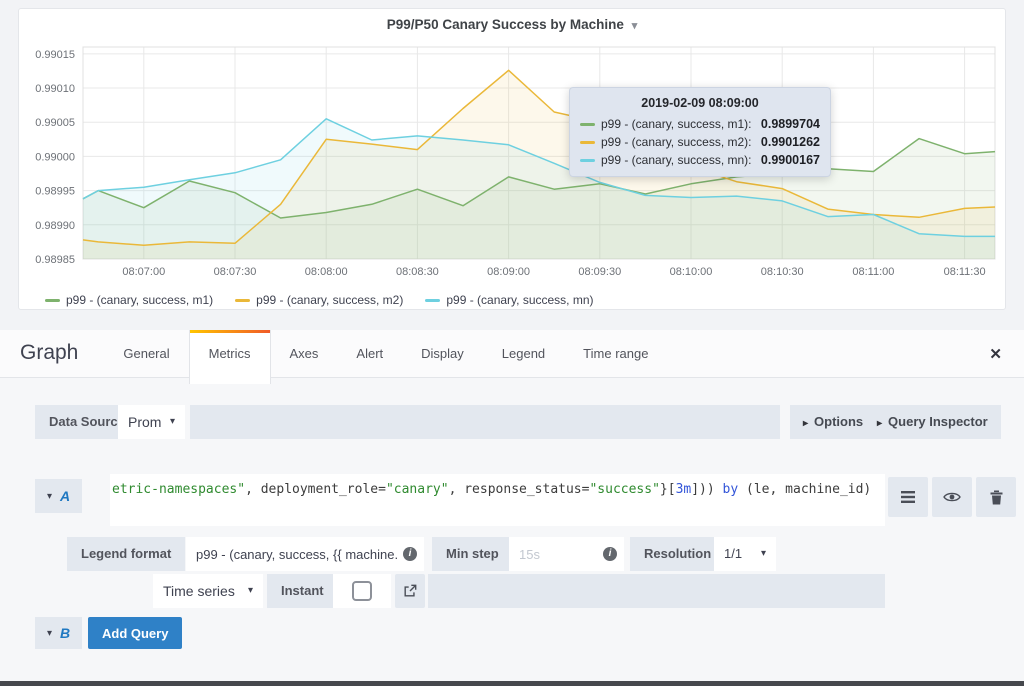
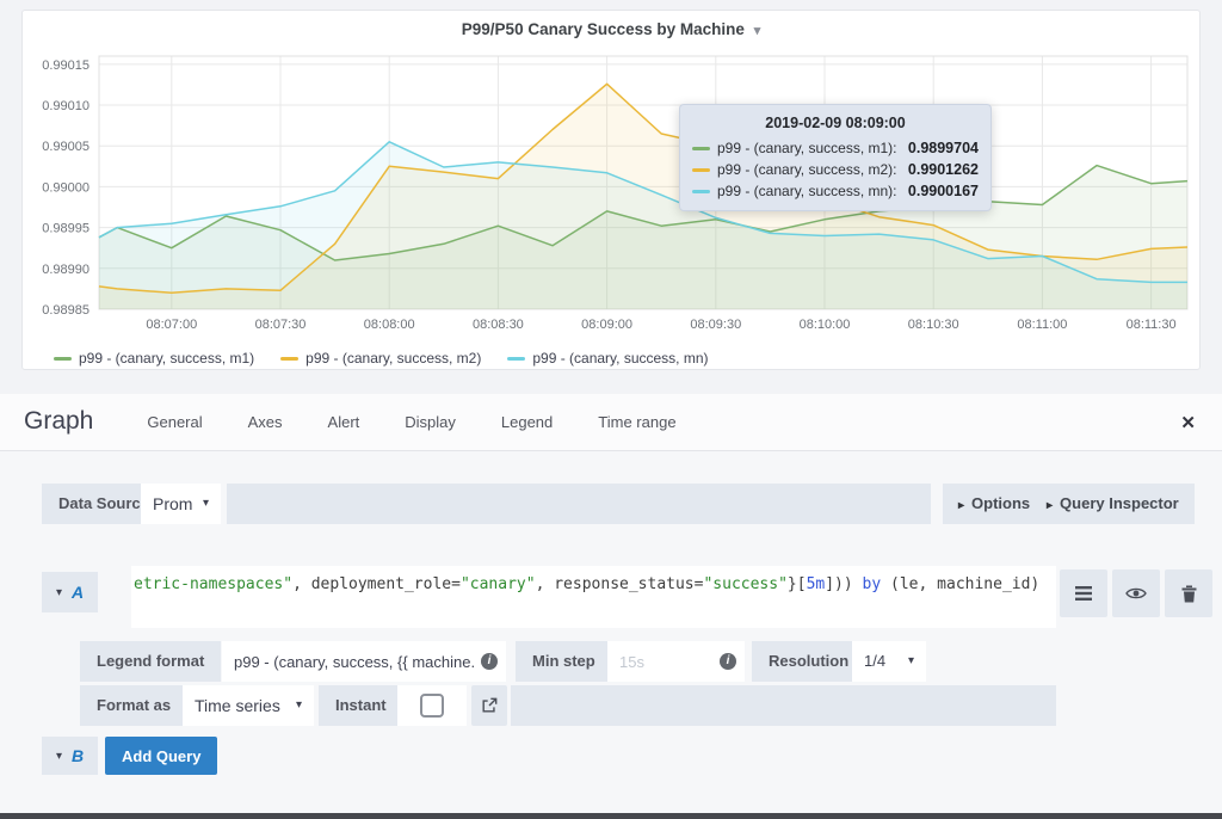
  P99/P50 Canary Success by Machine ▾
  0.99015
  0.99010
  0.99005
  0.99000
  0.98995
  0.98990
  0.98985
  08:07:00
  08:07:30
  08:08:00
  08:08:30
  08:09:00
  08:09:30
  08:10:00
  08:10:30
  08:11:00
  08:11:30
  2019-02-09 08:09:00
  p99 - (canary, success, m1):
  0.9899704
  p99 - (canary, success, m2):
  0.9901262
  p99 - (canary, success, mn):
  0.9900167
  p99 - (canary, success, m1)
  p99 - (canary, success, m2)
  p99 - (canary, success, mn)
  Graph
  General
- Metrics
  Axes
  Alert
  Display
  Legend
  Time range
  ✕
  Data Sourc
  Prom
  ▾
  ▸ Options
  ▸ Query Inspector
  ▾
  A
- etric-namespaces", deployment_role="canary", response_status="success"}[3m])) by (le, machine_id)
+ etric-namespaces", deployment_role="canary", response_status="success"}[5m])) by (le, machine_id)
  Legend format
  p99 - (canary, success, {{ machine.
  i
  Min step
  15s
  i
  Resolution
- 1/1
+ 1/4
  ▾
+ Format as
  Time series
  ▾
  Instant
  ▾
  B
  Add Query
